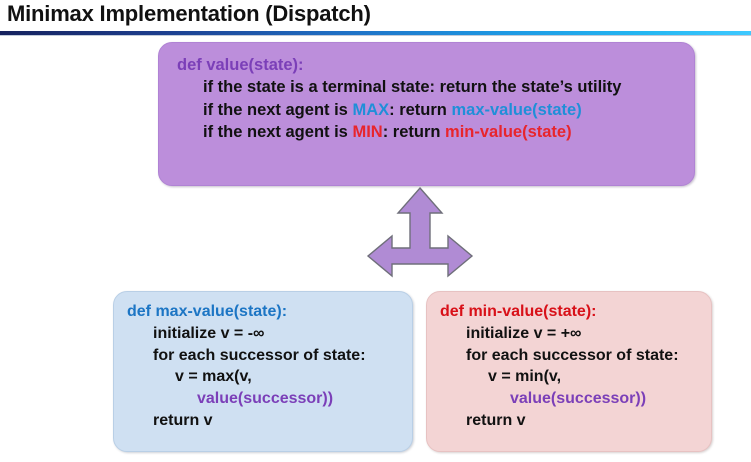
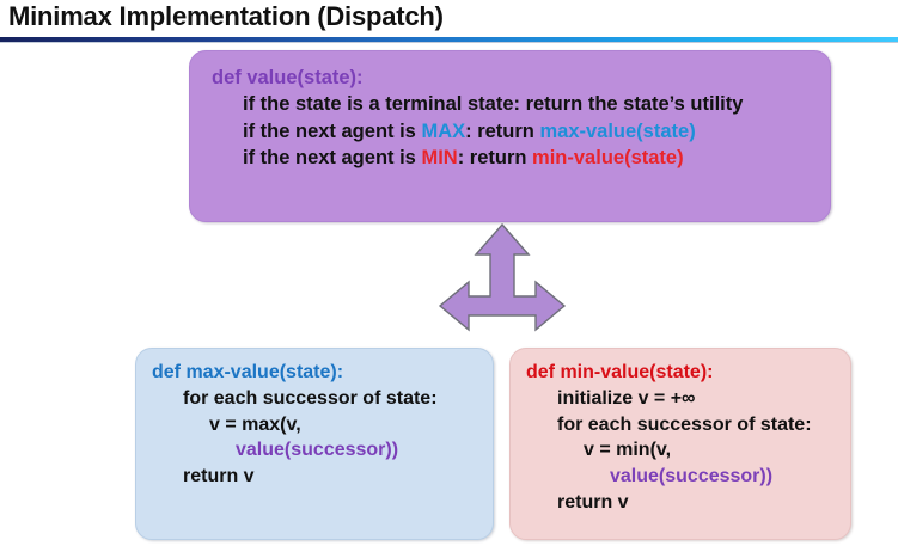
  Minimax Implementation (Dispatch)
  def value(state):
  if the state is a terminal state: return the state’s utility
  if the next agent is MAX: return max-value(state)
  if the next agent is MIN: return min-value(state)
  def max-value(state):
- initialize v = -∞
  for each successor of state:
  v = max(v,
  value(successor))
  return v
  def min-value(state):
  initialize v = +∞
  for each successor of state:
  v = min(v,
  value(successor))
  return v
